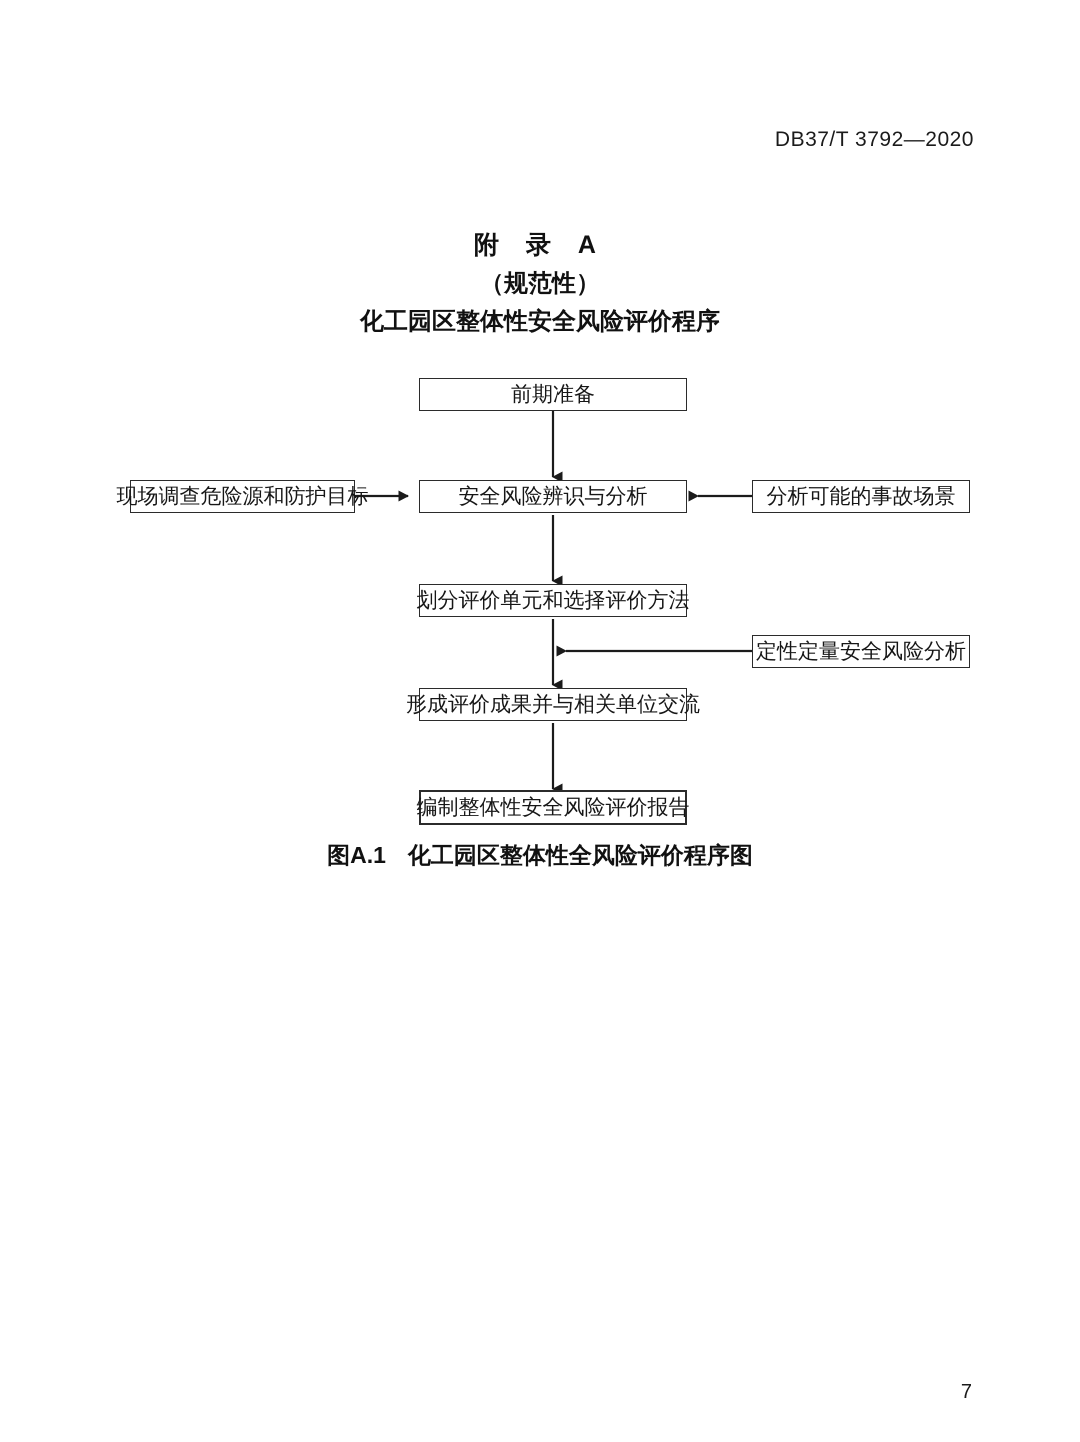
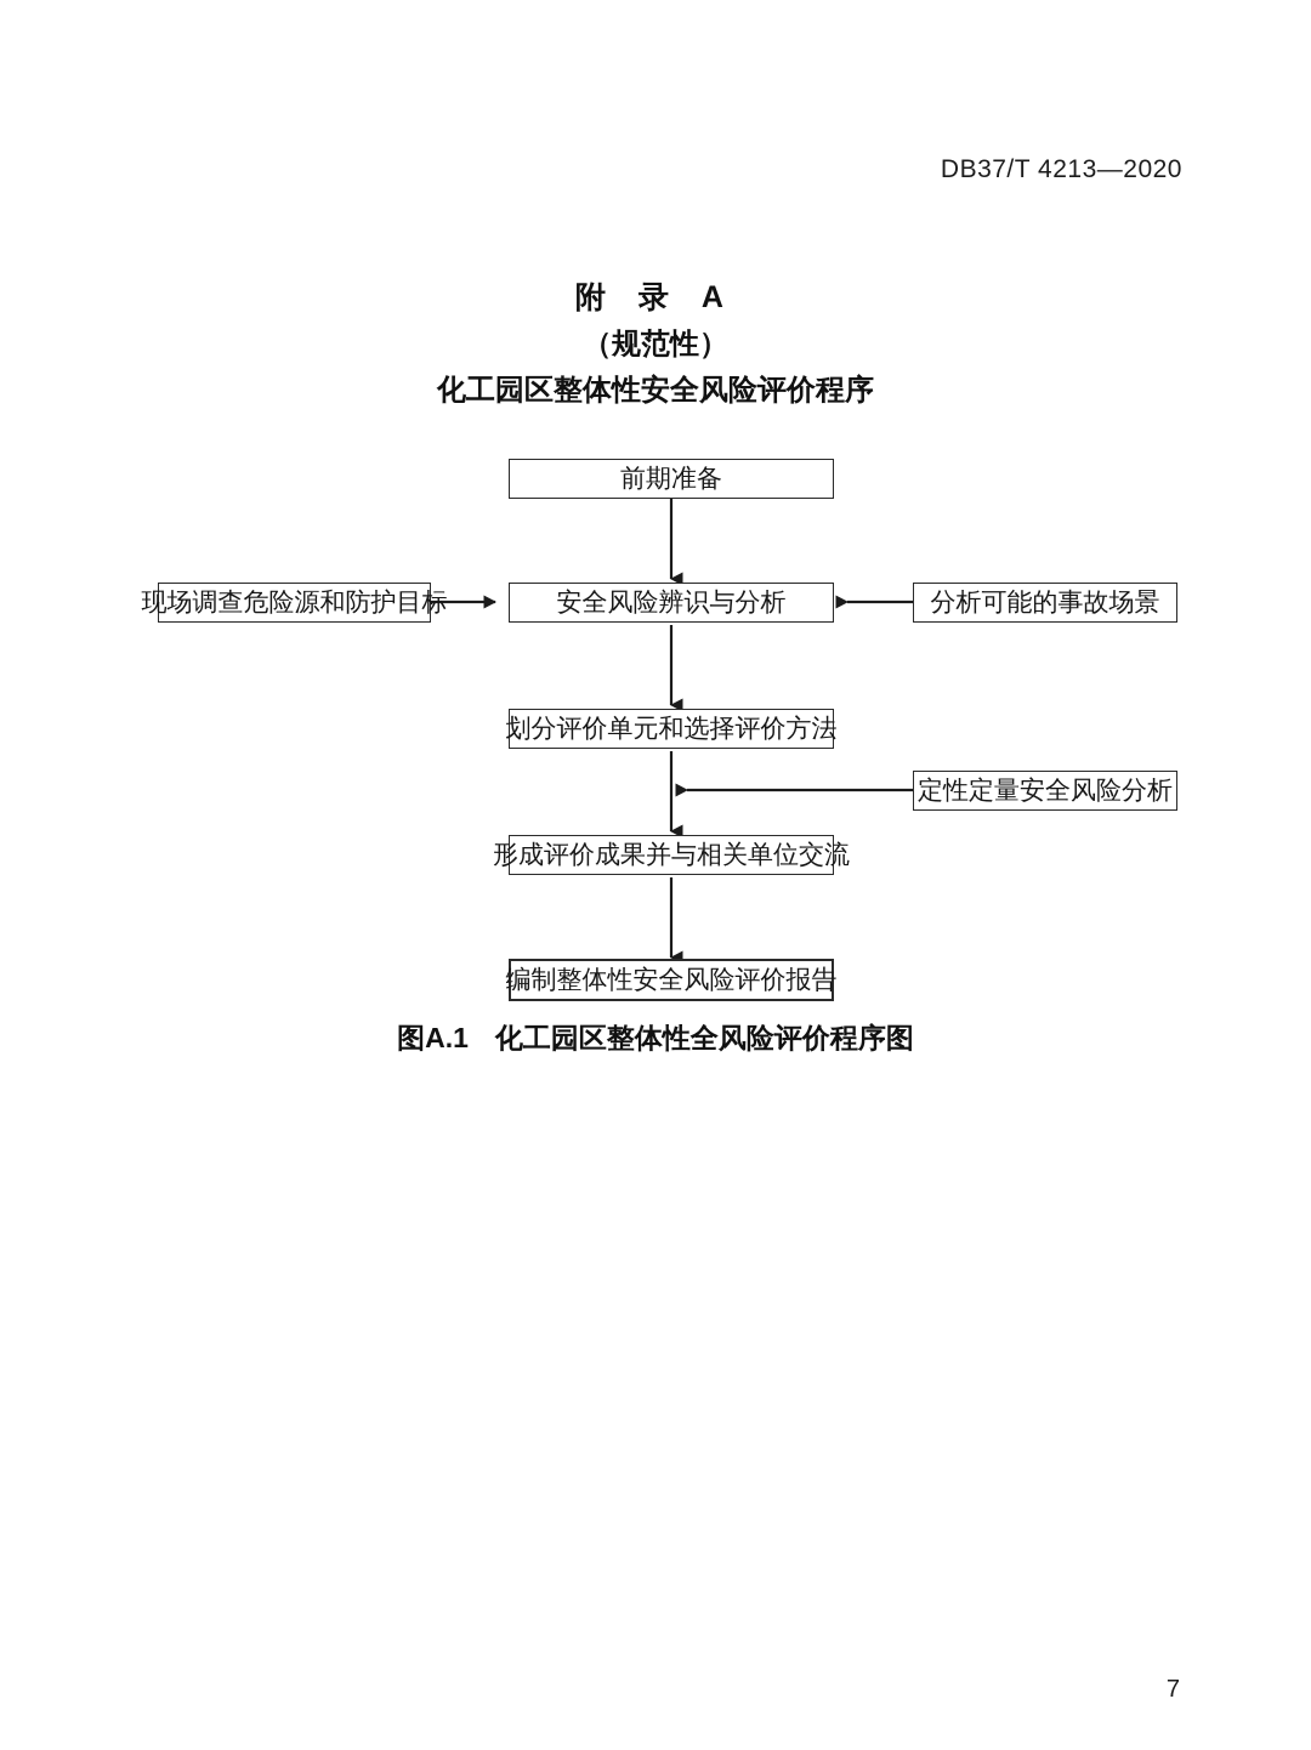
- DB37/T 3792—2020
+ DB37/T 4213—2020
  附 录 A
  （规范性）
  化工园区整体性安全风险评价程序
  前期准备
  现场调查危险源和防护目标
  安全风险辨识与分析
  分析可能的事故场景
  划分评价单元和选择评价方法
  定性定量安全风险分析
  形成评价成果并与相关单位交流
  编制整体性安全风险评价报告
  图A.1 化工园区整体性全风险评价程序图
  7
